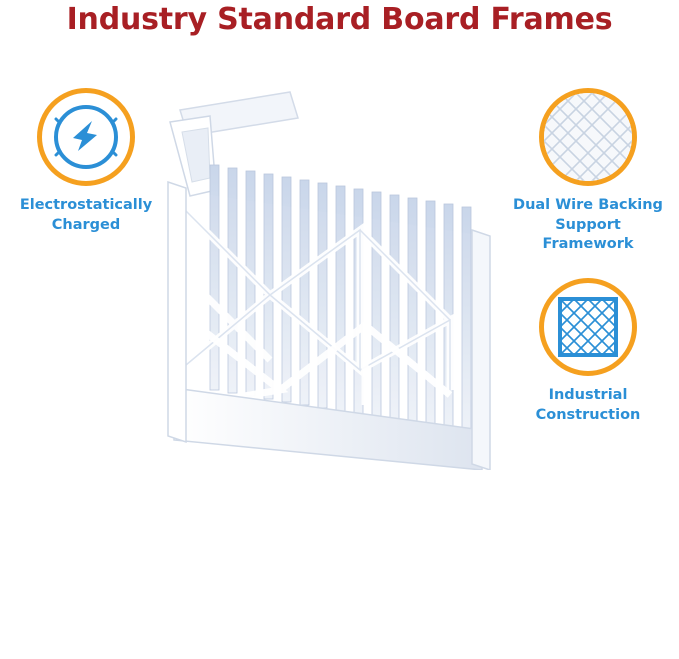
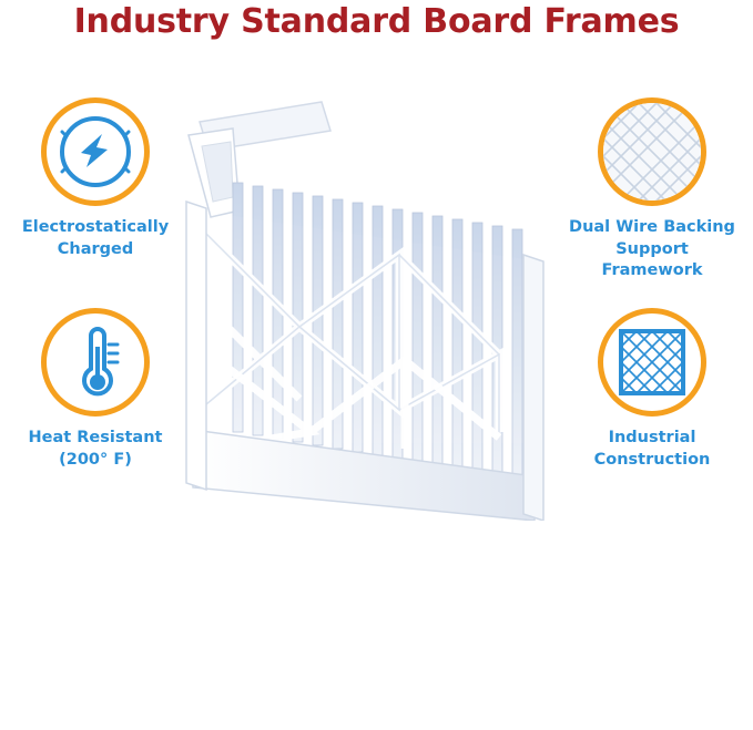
  Industry Standard Board Frames
  Electrostatically
  Charged
+ Heat Resistant
+ (200° F)
  Dual Wire Backing
  Support Framework
  Industrial
  Construction
